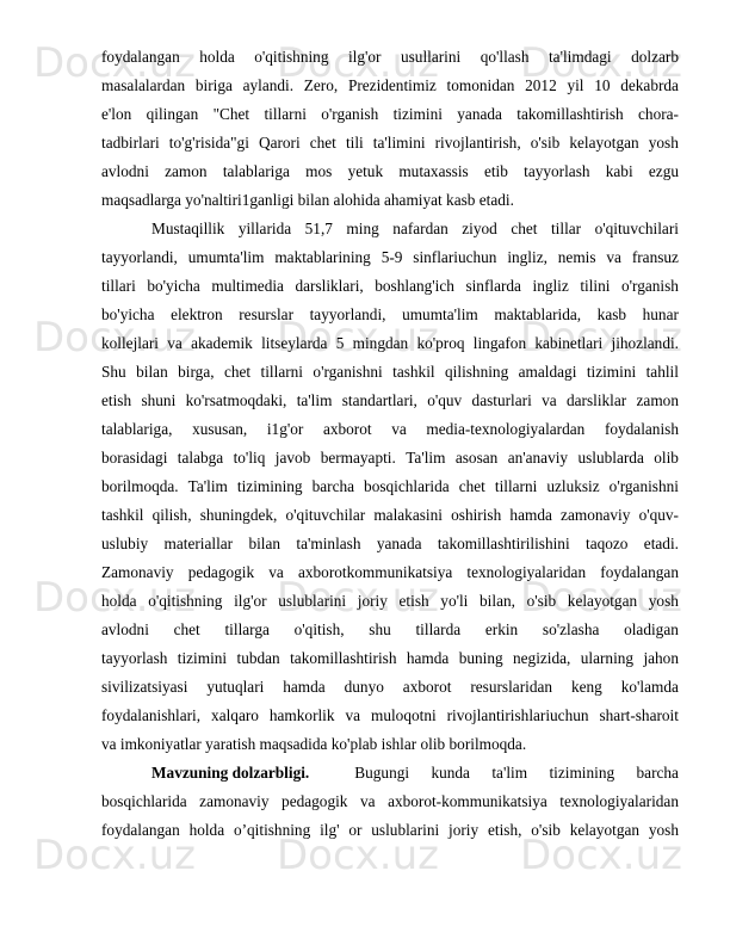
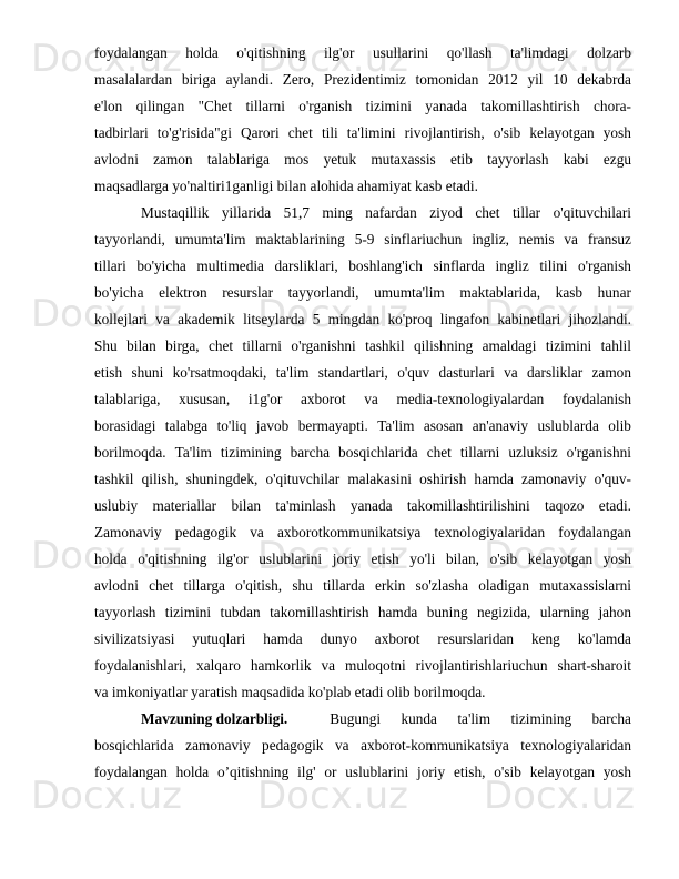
  Docx.uz
  Docx.uz
  Docx.uz
  Docx.uz
  Docx.uz
  Docx.uz
  Docx.uz
  Docx.uz
  Docx.uz
  Docx.uz
  Docx.uz
  Docx.uz
  foydalangan
  holda
  o'qitishning
  ilg'or
  usullarini
  qo'llash
  ta'limdagi
  dolzarb
  masalalardan
  biriga
  aylandi.
  Zero,
  Prezidentimiz
  tomonidan
  2012
  yil
  10
  dekabrda
  e'lon
  qilingan
  "Chet
  tillarni
  o'rganish
  tizimini
  yanada
  takomillashtirish
  chora-
  tadbirlari
  to'g'risida"gi
  Qarori
  chet
  tili
  ta'limini
  rivojlantirish,
  o'sib
  kelayotgan
  yosh
  avlodni
  zamon
  talablariga
  mos
  yetuk
  mutaxassis
  etib
  tayyorlash
  kabi
  ezgu
  maqsadlarga yo'naltiri1ganligi bilan alohida ahamiyat kasb etadi.
  Mustaqillik
  yillarida
  51,7
  ming
  nafardan
  ziyod
  chet
  tillar
  o'qituvchilari
  tayyorlandi,
  umumta'lim
  maktablarining
  5-9
  sinflariuchun
  ingliz,
  nemis
  va
  fransuz
  tillari
  bo'yicha
  multimedia
  darsliklari,
  boshlang'ich
  sinflarda
  ingliz
  tilini
  o'rganish
  bo'yicha
  elektron
  resurslar
  tayyorlandi,
  umumta'lim
  maktablarida,
  kasb
  hunar
  kollejlari
  va
  akademik
  litseylarda
  5
  mingdan
  ko'proq
  lingafon
  kabinetlari
  jihozlandi.
  Shu
  bilan
  birga,
  chet
  tillarni
  o'rganishni
  tashkil
  qilishning
  amaldagi
  tizimini
  tahlil
  etish
  shuni
  ko'rsatmoqdaki,
  ta'lim
  standartlari,
  o'quv
  dasturlari
  va
  darsliklar
  zamon
  talablariga,
  xususan,
  i1g'or
  axborot
  va
  media-texnologiyalardan
  foydalanish
  borasidagi
  talabga
  to'liq
  javob
  bermayapti.
  Ta'lim
  asosan
  an'anaviy
  uslublarda
  olib
  borilmoqda.
  Ta'lim
  tizimining
  barcha
  bosqichlarida
  chet
  tillarni
  uzluksiz
  o'rganishni
  tashkil
  qilish,
  shuningdek,
  o'qituvchilar
  malakasini
  oshirish
  hamda
  zamonaviy
  o'quv-
  uslubiy
  materiallar
  bilan
  ta'minlash
  yanada
  takomillashtirilishini
  taqozo
  etadi.
  Zamonaviy
  pedagogik
  va
  axborotkommunikatsiya
  texnologiyalaridan
  foydalangan
  holda
  o'qitishning
  ilg'or
  uslublarini
  joriy
  etish
  yo'li
  bilan,
  o'sib
  kelayotgan
  yosh
  avlodni
  chet
  tillarga
  o'qitish,
  shu
  tillarda
  erkin
  so'zlasha
  oladigan
+ mutaxassislarni
  tayyorlash
  tizimini
  tubdan
  takomillashtirish
  hamda
  buning
  negizida,
  ularning
  jahon
  sivilizatsiyasi
  yutuqlari
  hamda
  dunyo
  axborot
  resurslaridan
  keng
  ko'lamda
  foydalanishlari,
  xalqaro
  hamkorlik
  va
  muloqotni
  rivojlantirishlariuchun
  shart-sharoit
- va imkoniyatlar yaratish maqsadida ko'plab ishlar olib borilmoqda.
+ va imkoniyatlar yaratish maqsadida ko'plab etadi olib borilmoqda.
  Mavzuning dolzarbligi.
  Bugungi
  kunda
  ta'lim
  tizimining
  barcha
  bosqichlarida
  zamonaviy
  pedagogik
  va
  axborot-kommunikatsiya
  texnologiyalaridan
  foydalangan
  holda
  o’qitishning
  ilg'
  or
  uslublarini
  joriy
  etish,
  o'sib
  kelayotgan
  yosh
